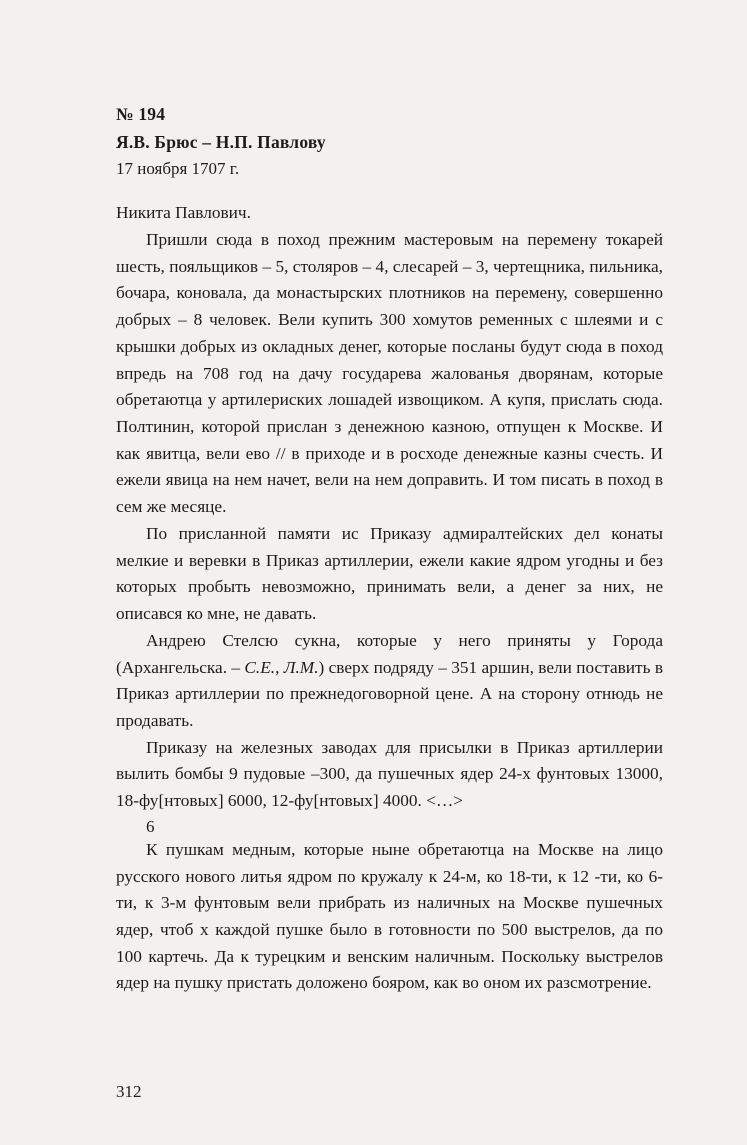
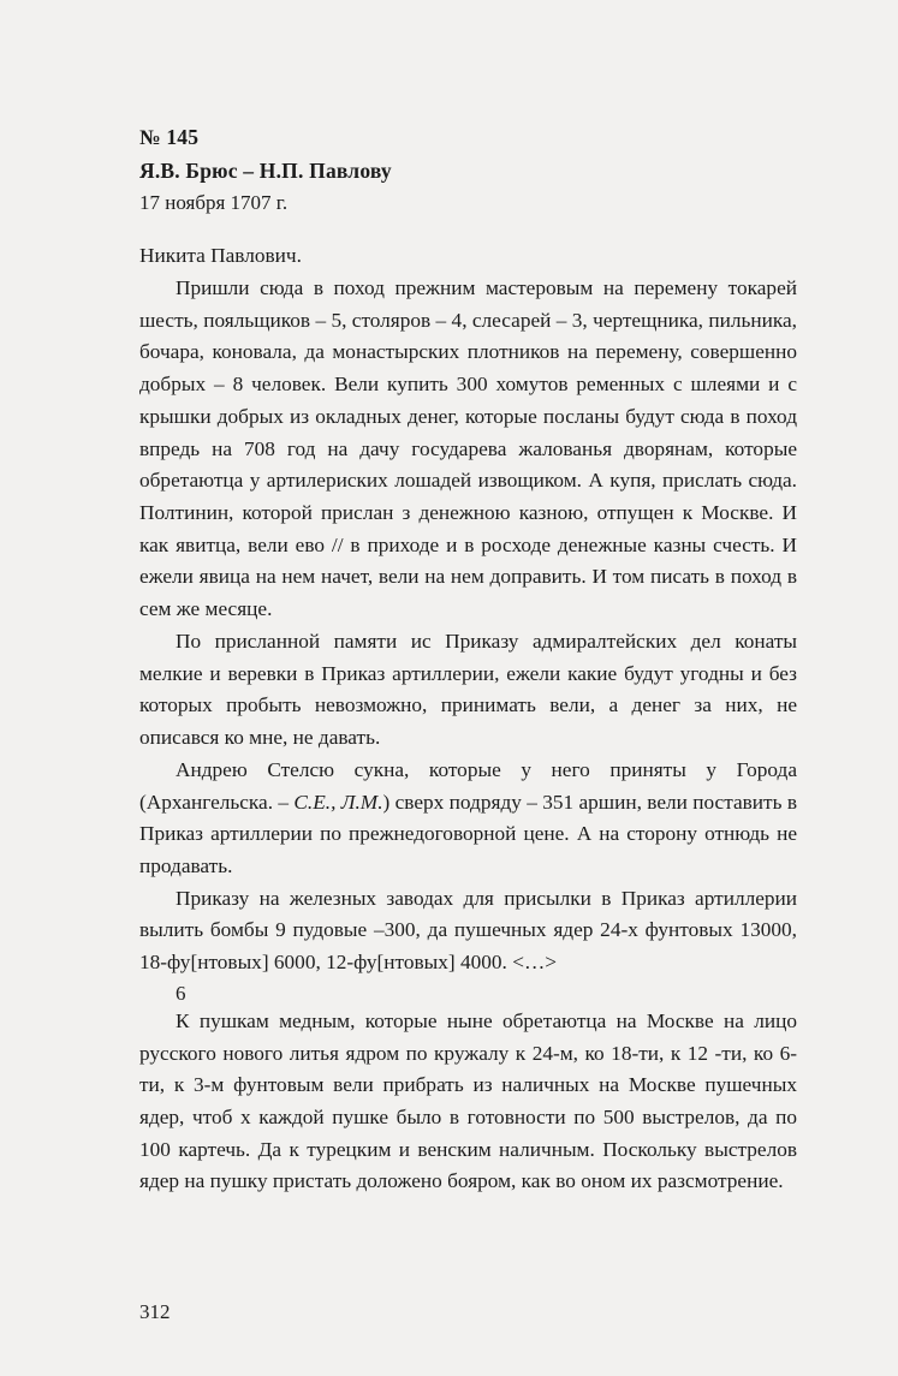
- № 194
+ № 145
  Я.В. Брюс – Н.П. Павлову
  17 ноября 1707 г.
  Никита Павлович.
  Пришли сюда в поход прежним мастеровым на перемену токарей шесть, пояльщиков – 5, столяров – 4, слесарей – 3, чертещника, пильника, бочара, коновала, да монастырских плотников на перемену, совершенно добрых – 8 человек. Вели купить 300 хомутов ременных с шлеями и с крышки добрых из окладных денег, которые посланы будут сюда в поход впредь на 708 год на дачу государева жалованья дворянам, которые обретаютца у артилериских лошадей извощиком. А купя, прислать сюда. Полтинин, которой прислан з денежною казною, отпущен к Москве. И как явитца, вели ево // в приходе и в росходе денежные казны счесть. И ежели явица на нем начет, вели на нем доправить. И том писать в поход в сем же месяце.
- По присланной памяти ис Приказу адмиралтейских дел конаты мелкие и веревки в Приказ артиллерии, ежели какие ядром угодны и без которых пробыть невозможно, принимать вели, а денег за них, не описався ко мне, не давать.
+ По присланной памяти ис Приказу адмиралтейских дел конаты мелкие и веревки в Приказ артиллерии, ежели какие будут угодны и без которых пробыть невозможно, принимать вели, а денег за них, не описався ко мне, не давать.
  Андрею Стелсю сукна, которые у него приняты у Города (Архангельска. – С.Е., Л.М.) сверх подряду – 351 аршин, вели поставить в Приказ артиллерии по прежнедоговорной цене. А на сторону отнюдь не продавать.
  Приказу на железных заводах для присылки в Приказ артиллерии вылить бомбы 9 пудовые –300, да пушечных ядер 24-х фунтовых 13000, 18-фу[нтовых] 6000, 12-фу[нтовых] 4000. <…>
  6
  К пушкам медным, которые ныне обретаютца на Москве на лицо русского нового литья ядром по кружалу к 24-м, ко 18-ти, к 12 -ти, ко 6-ти, к 3-м фунтовым вели прибрать из наличных на Москве пушечных ядер, чтоб х каждой пушке было в готовности по 500 выстрелов, да по 100 картечь. Да к турецким и венским наличным. Поскольку выстрелов ядер на пушку пристать доложено бояром, как во оном их разсмотрение.
  312
